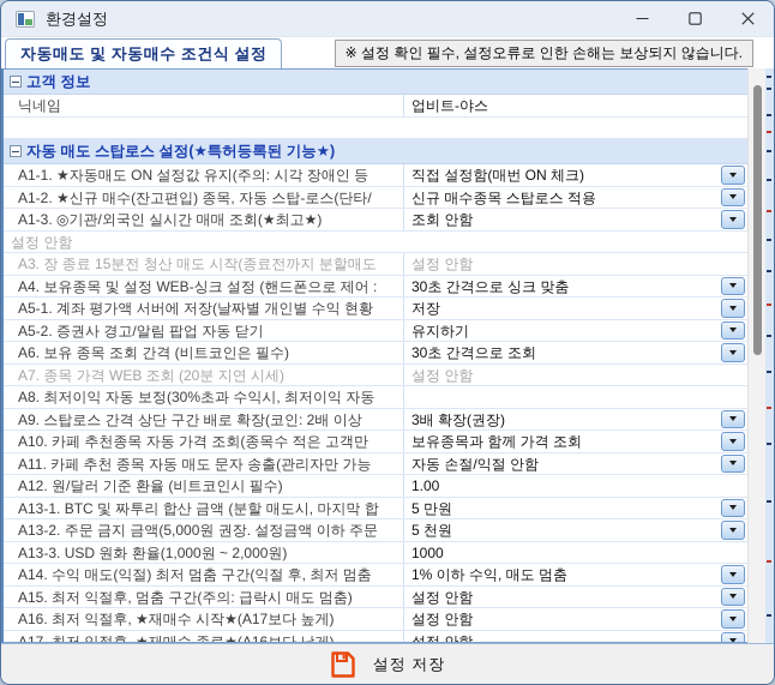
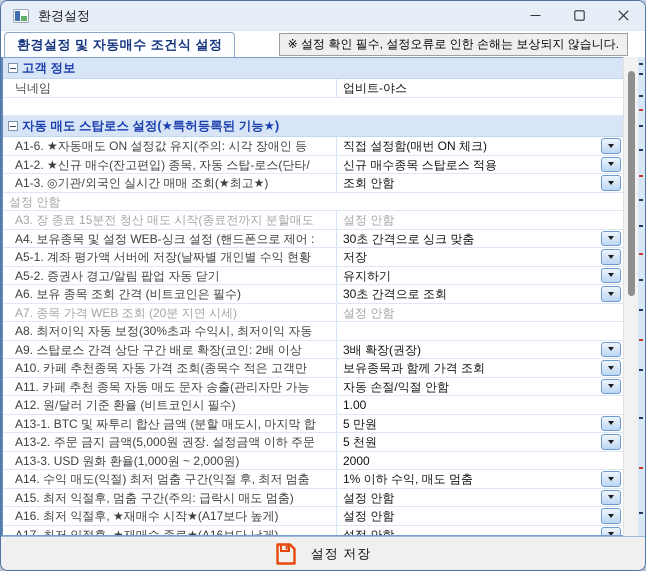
  환경설정
- 자동매도 및 자동매수 조건식 설정
+ 환경설정 및 자동매수 조건식 설정
  ※ 설정 확인 필수, 설정오류로 인한 손해는 보상되지 않습니다.
  고객 정보
  닉네임
  업비트-야스
  자동 매도 스탑로스 설정(★특허등록된 기능★)
- A1-1. ★자동매도 ON 설정값 유지(주의: 시각 장애인 등
+ A1-6. ★자동매도 ON 설정값 유지(주의: 시각 장애인 등
  직접 설정함(매번 ON 체크)
  A1-2. ★신규 매수(잔고편입) 종목, 자동 스탑-로스(단타/
  신규 매수종목 스탑로스 적용
  A1-3. ◎기관/외국인 실시간 매매 조회(★최고★)
  조회 안함
  설정 안함
  A3. 장 종료 15분전 청산 매도 시작(종료전까지 분할매도
  설정 안함
  A4. 보유종목 및 설정 WEB-싱크 설정 (핸드폰으로 제어 :
  30초 간격으로 싱크 맞춤
  A5-1. 계좌 평가액 서버에 저장(날짜별 개인별 수익 현황
  저장
  A5-2. 증권사 경고/알림 팝업 자동 닫기
  유지하기
  A6. 보유 종목 조회 간격 (비트코인은 필수)
  30초 간격으로 조회
  A7. 종목 가격 WEB 조회 (20분 지연 시세)
  설정 안함
  A8. 최저이익 자동 보정(30%초과 수익시, 최저이익 자동
  A9. 스탑로스 간격 상단 구간 배로 확장(코인: 2배 이상
  3배 확장(권장)
  A10. 카페 추천종목 자동 가격 조회(종목수 적은 고객만
  보유종목과 함께 가격 조회
  A11. 카페 추천 종목 자동 매도 문자 송출(관리자만 가능
  자동 손절/익절 안함
  A12. 원/달러 기준 환율 (비트코인시 필수)
  1.00
  A13-1. BTC 및 짜투리 합산 금액 (분할 매도시, 마지막 합
  5 만원
  A13-2. 주문 금지 금액(5,000원 권장. 설정금액 이하 주문
  5 천원
  A13-3. USD 원화 환율(1,000원 ~ 2,000원)
- 1000
+ 2000
  A14. 수익 매도(익절) 최저 멈춤 구간(익절 후, 최저 멈춤
  1% 이하 수익, 매도 멈춤
  A15. 최저 익절후, 멈춤 구간(주의: 급락시 매도 멈춤)
  설정 안함
  A16. 최저 익절후, ★재매수 시작★(A17보다 높게)
  설정 안함
  A17. 최저 익절후, ★재매수 종료★(A16보다 낮게)
  설정 안함
  설정 저장
